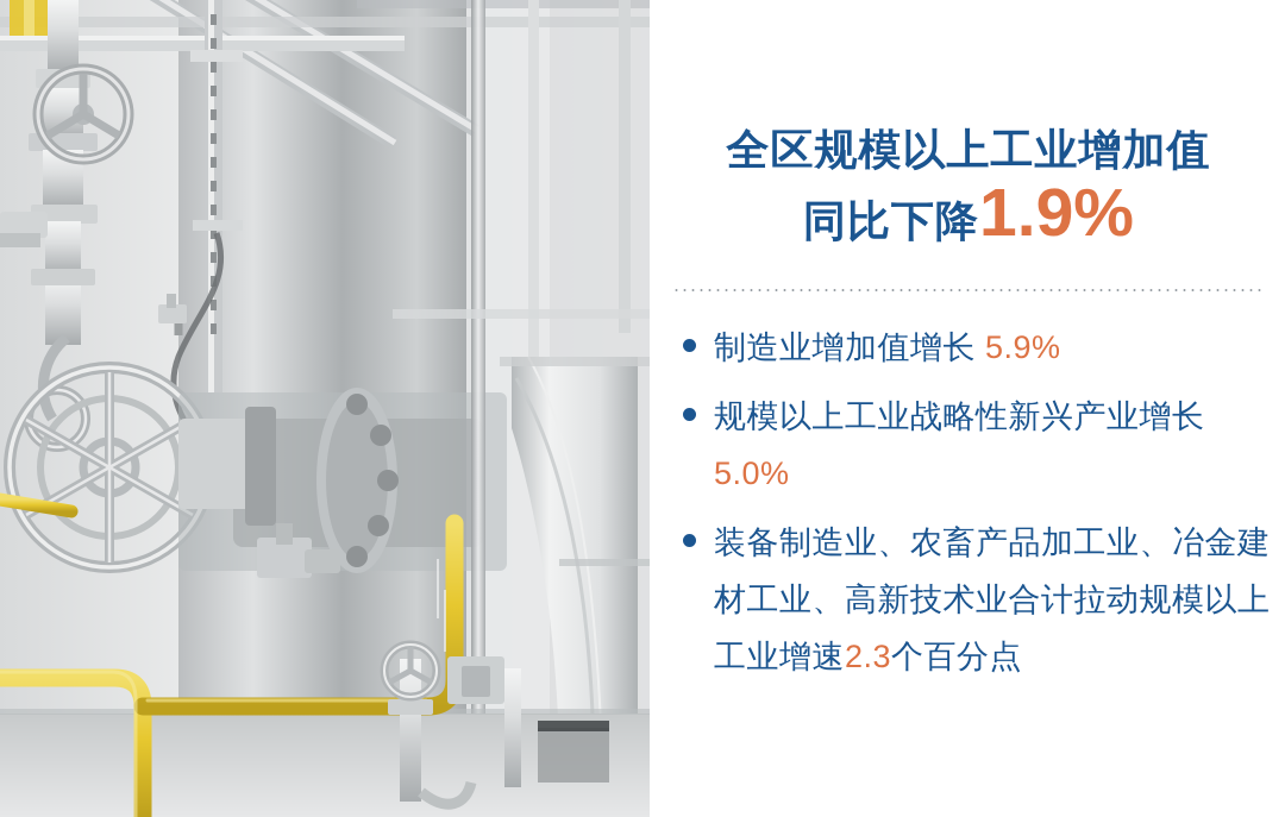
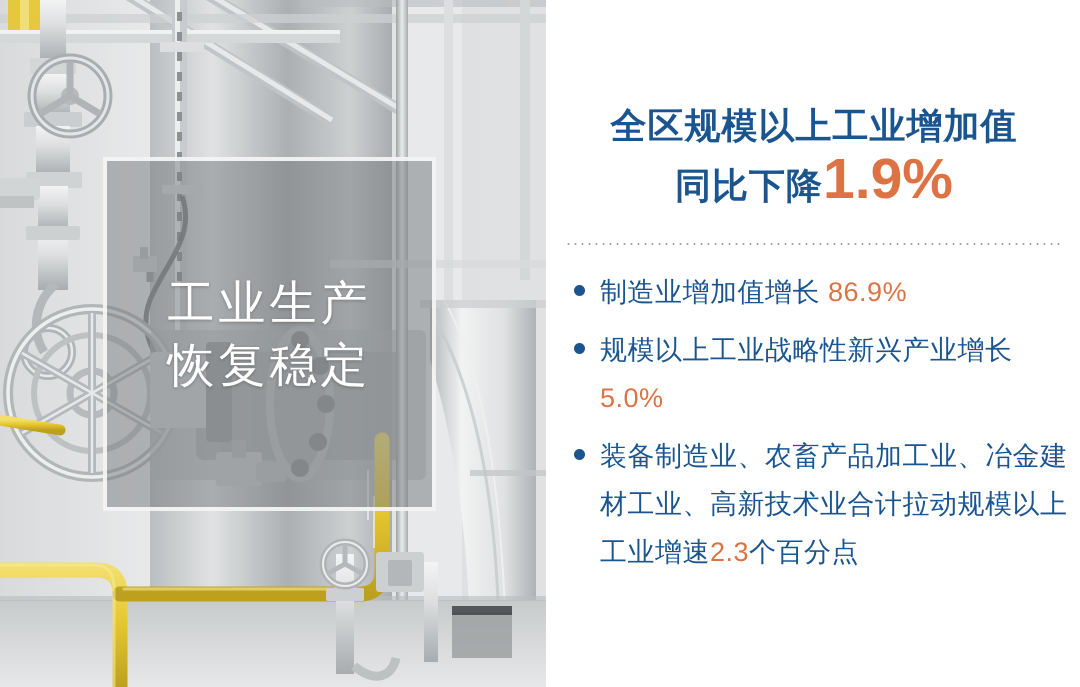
+ 工业生产
+ 恢复稳定
  全区规模以上工业增加值
  同比下降1.9%
- 制造业增加值增长 5.9%
+ 制造业增加值增长 86.9%
  规模以上工业战略性新兴产业增长 5.0%
  装备制造业、农畜产品加工业、冶金建材工业、高新技术业合计拉动规模以上工业增速2.3个百分点
